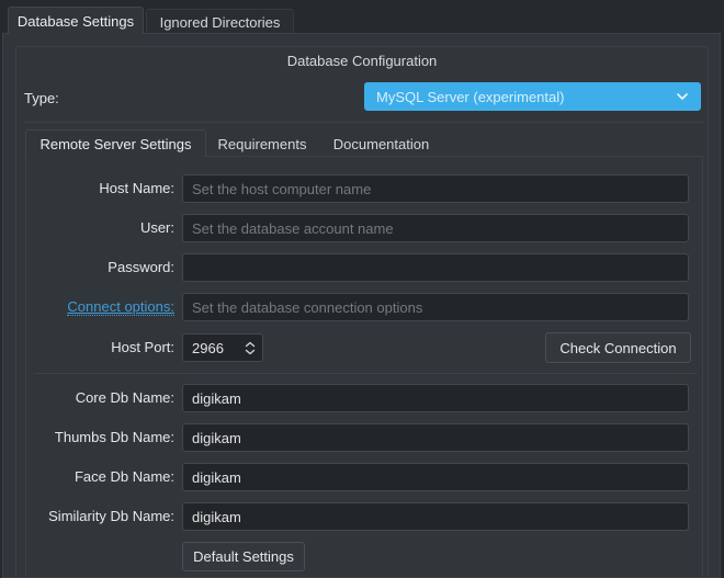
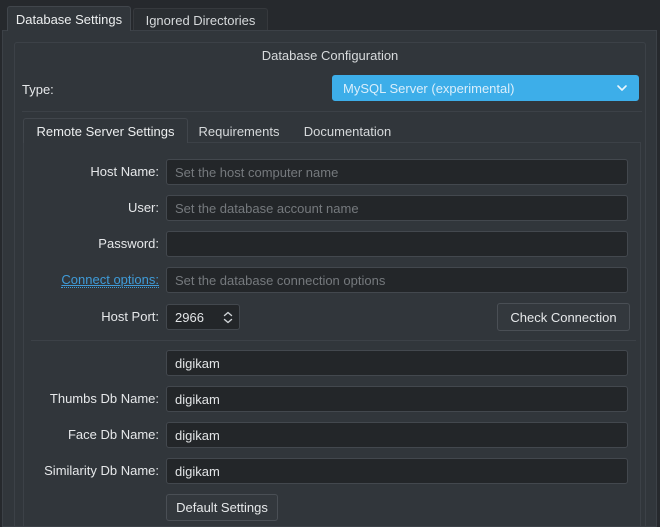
  Database Settings
  Ignored Directories
  Database Configuration
  Type:
  MySQL Server (experimental)
  Remote Server Settings
  Requirements
  Documentation
  Host Name:
  Set the host computer name
  User:
  Set the database account name
  Password:
  Connect options:
  Set the database connection options
  Host Port:
  2966
  Check Connection
- Core Db Name:
  digikam
  Thumbs Db Name:
  digikam
  Face Db Name:
  digikam
  Similarity Db Name:
  digikam
  Default Settings
